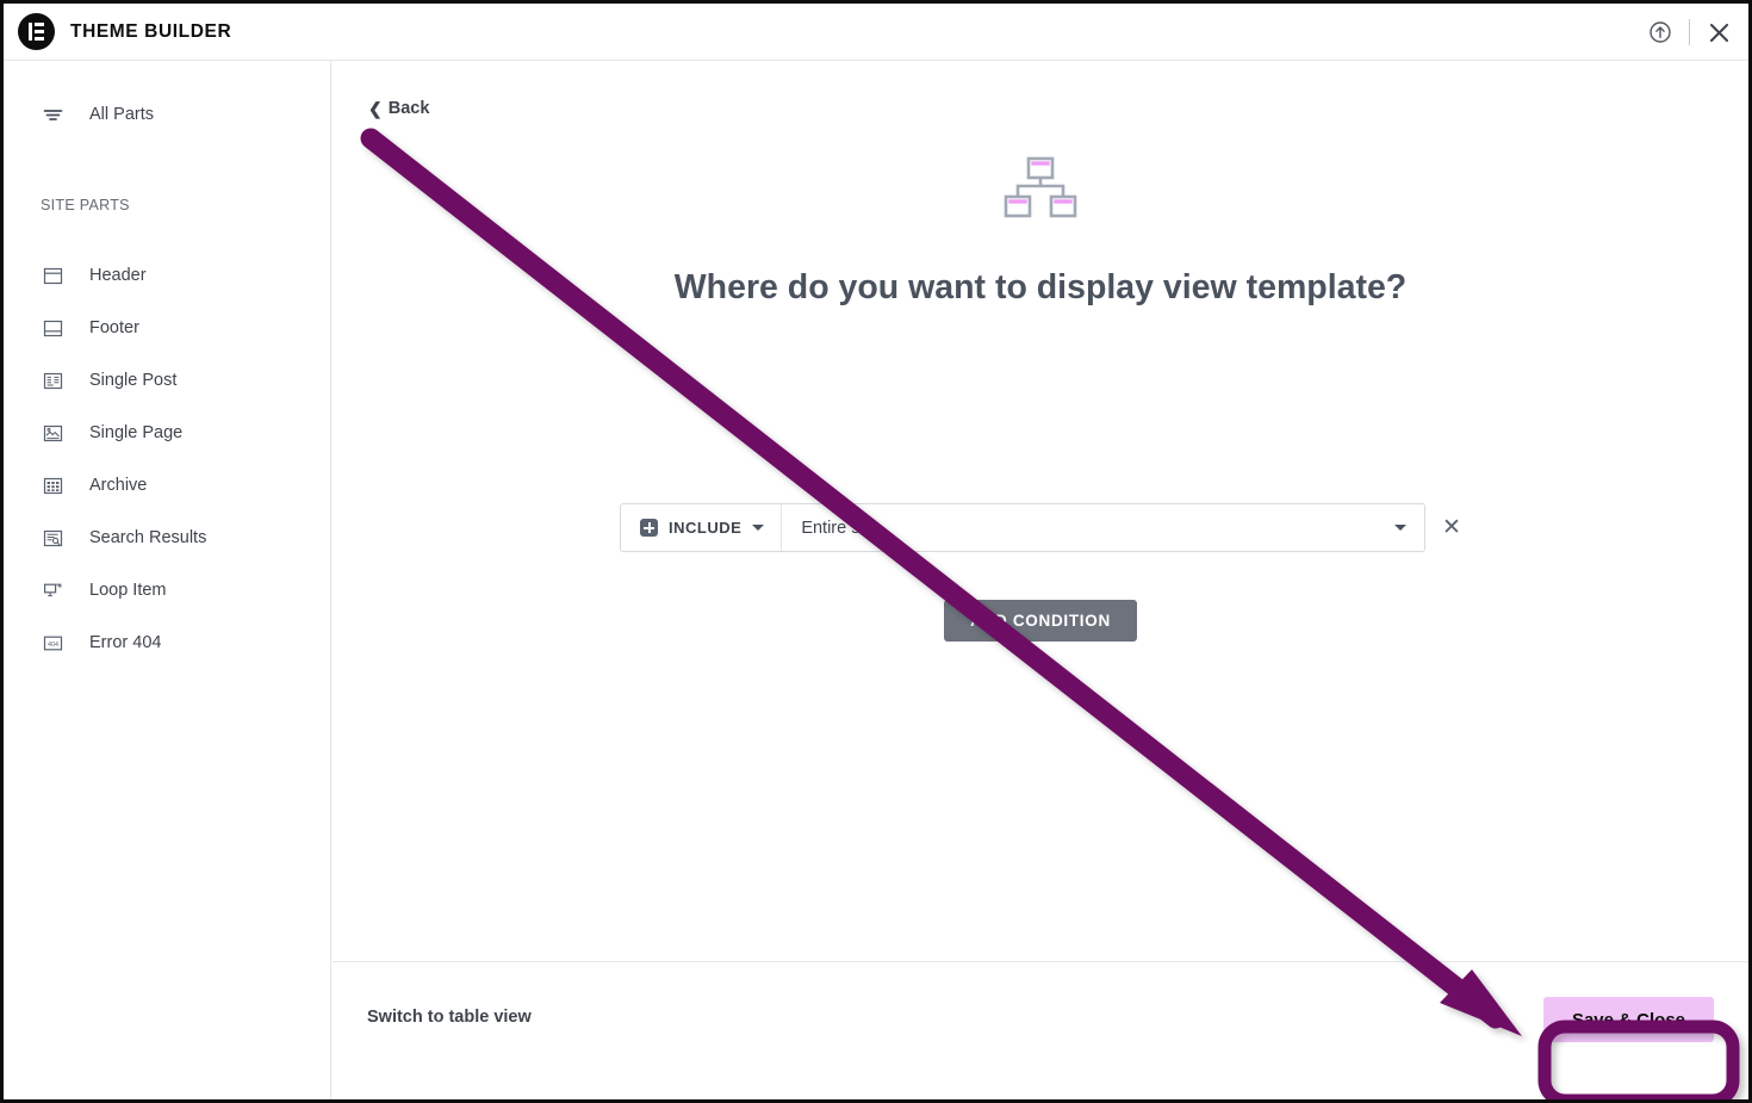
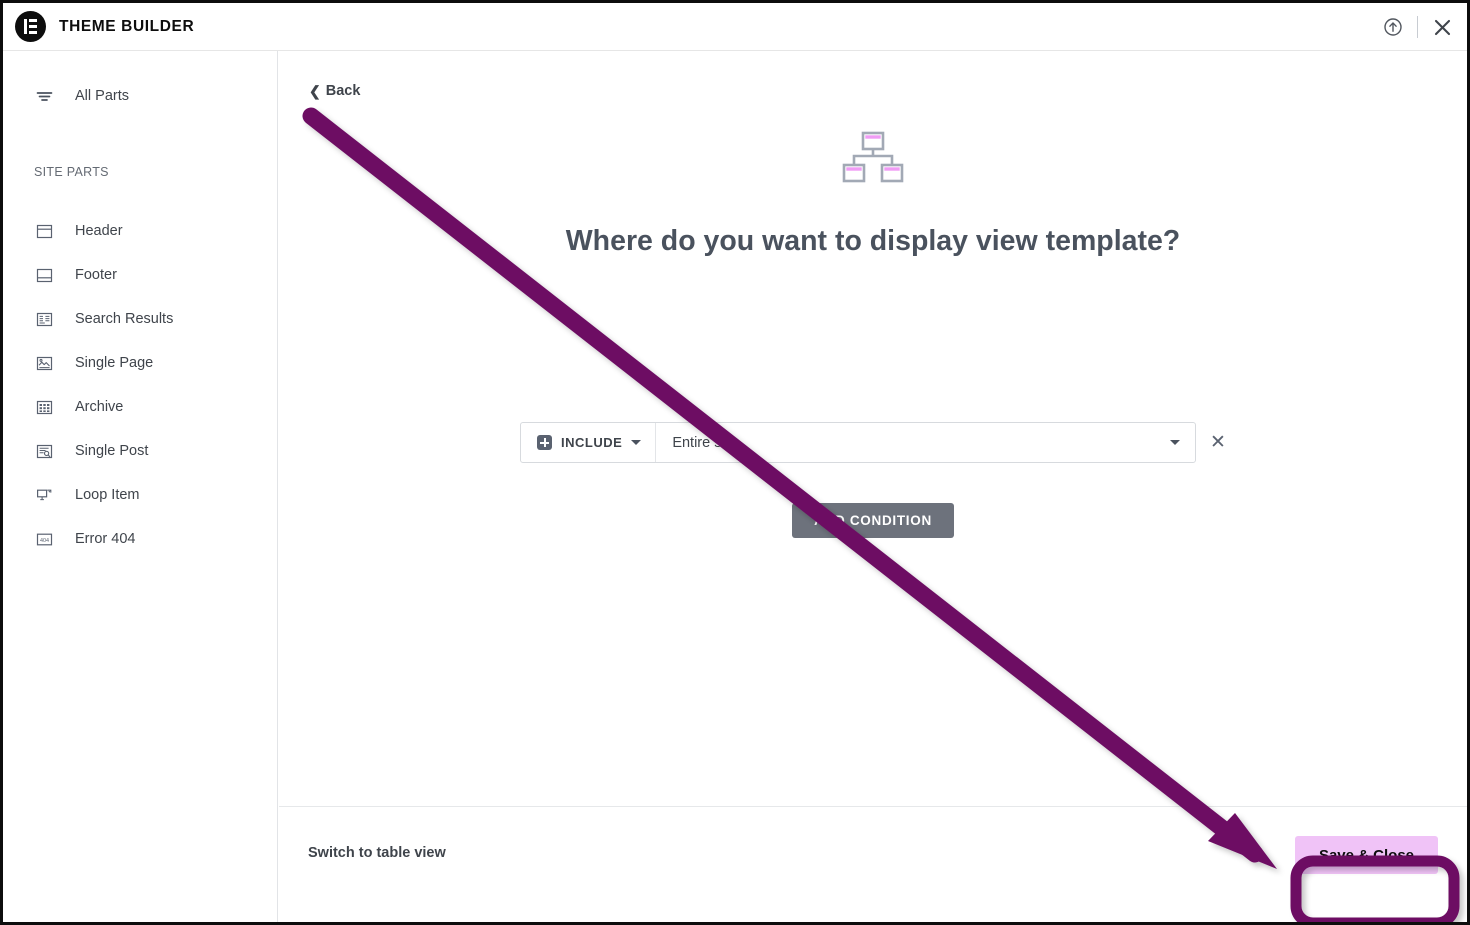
  THEME BUILDER
  All Parts
  SITE PARTS
  Header
  Footer
- Single Post
+ Search Results
  Single Page
  Archive
- Search Results
+ Single Post
  Loop Item
  Error 404
  ❮
  Back
  Where do you want to display view template?
  INCLUDE
  ✕
  CONDITION
  Switch to table view
  Save & Close
